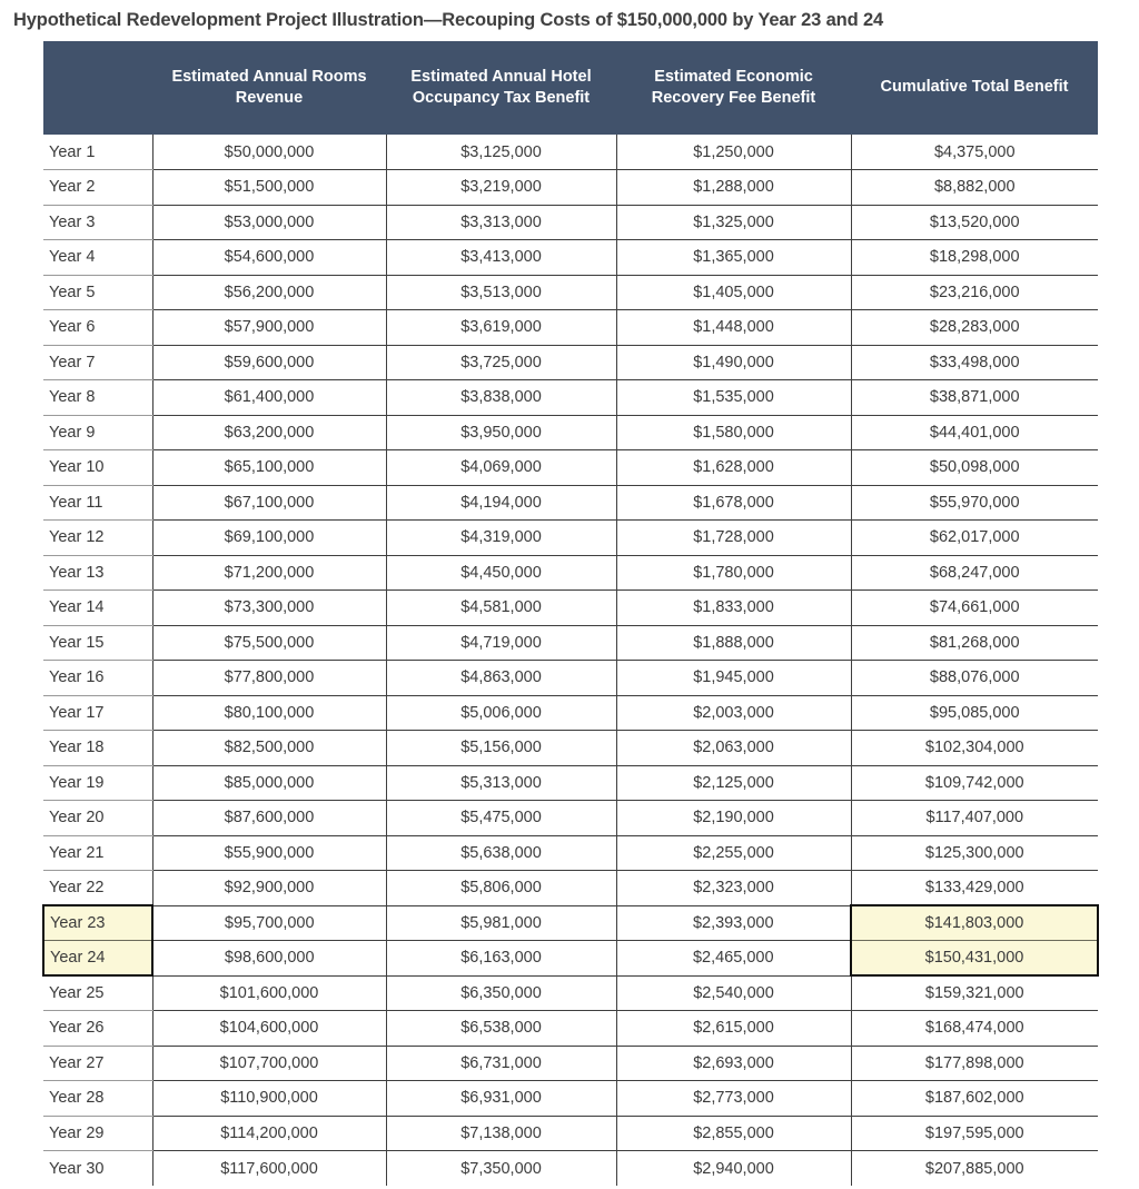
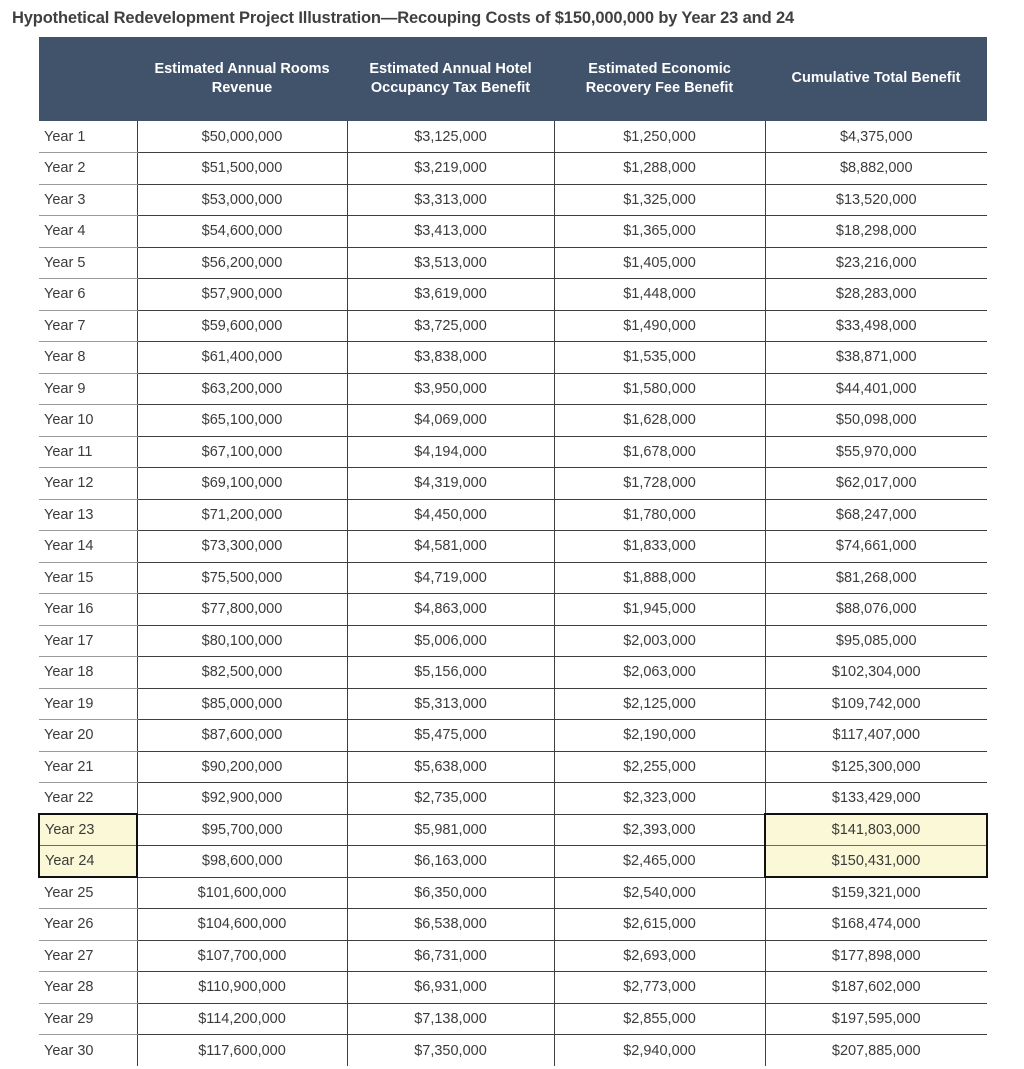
  Hypothetical Redevelopment Project Illustration—Recouping Costs of $150,000,000 by Year 23 and 24
  	Estimated Annual Rooms Revenue	Estimated Annual Hotel Occupancy Tax Benefit	Estimated Economic Recovery Fee Benefit	Cumulative Total Benefit
  Year 1	$50,000,000	$3,125,000	$1,250,000	$4,375,000
  Year 2	$51,500,000	$3,219,000	$1,288,000	$8,882,000
  Year 3	$53,000,000	$3,313,000	$1,325,000	$13,520,000
  Year 4	$54,600,000	$3,413,000	$1,365,000	$18,298,000
  Year 5	$56,200,000	$3,513,000	$1,405,000	$23,216,000
  Year 6	$57,900,000	$3,619,000	$1,448,000	$28,283,000
  Year 7	$59,600,000	$3,725,000	$1,490,000	$33,498,000
  Year 8	$61,400,000	$3,838,000	$1,535,000	$38,871,000
  Year 9	$63,200,000	$3,950,000	$1,580,000	$44,401,000
  Year 10	$65,100,000	$4,069,000	$1,628,000	$50,098,000
  Year 11	$67,100,000	$4,194,000	$1,678,000	$55,970,000
  Year 12	$69,100,000	$4,319,000	$1,728,000	$62,017,000
  Year 13	$71,200,000	$4,450,000	$1,780,000	$68,247,000
  Year 14	$73,300,000	$4,581,000	$1,833,000	$74,661,000
  Year 15	$75,500,000	$4,719,000	$1,888,000	$81,268,000
  Year 16	$77,800,000	$4,863,000	$1,945,000	$88,076,000
  Year 17	$80,100,000	$5,006,000	$2,003,000	$95,085,000
  Year 18	$82,500,000	$5,156,000	$2,063,000	$102,304,000
  Year 19	$85,000,000	$5,313,000	$2,125,000	$109,742,000
  Year 20	$87,600,000	$5,475,000	$2,190,000	$117,407,000
- Year 21	$55,900,000	$5,638,000	$2,255,000	$125,300,000
+ Year 21	$90,200,000	$5,638,000	$2,255,000	$125,300,000
- Year 22	$92,900,000	$5,806,000	$2,323,000	$133,429,000
+ Year 22	$92,900,000	$2,735,000	$2,323,000	$133,429,000
  Year 23	$95,700,000	$5,981,000	$2,393,000	$141,803,000
  Year 24	$98,600,000	$6,163,000	$2,465,000	$150,431,000
  Year 25	$101,600,000	$6,350,000	$2,540,000	$159,321,000
  Year 26	$104,600,000	$6,538,000	$2,615,000	$168,474,000
  Year 27	$107,700,000	$6,731,000	$2,693,000	$177,898,000
  Year 28	$110,900,000	$6,931,000	$2,773,000	$187,602,000
  Year 29	$114,200,000	$7,138,000	$2,855,000	$197,595,000
  Year 30	$117,600,000	$7,350,000	$2,940,000	$207,885,000
